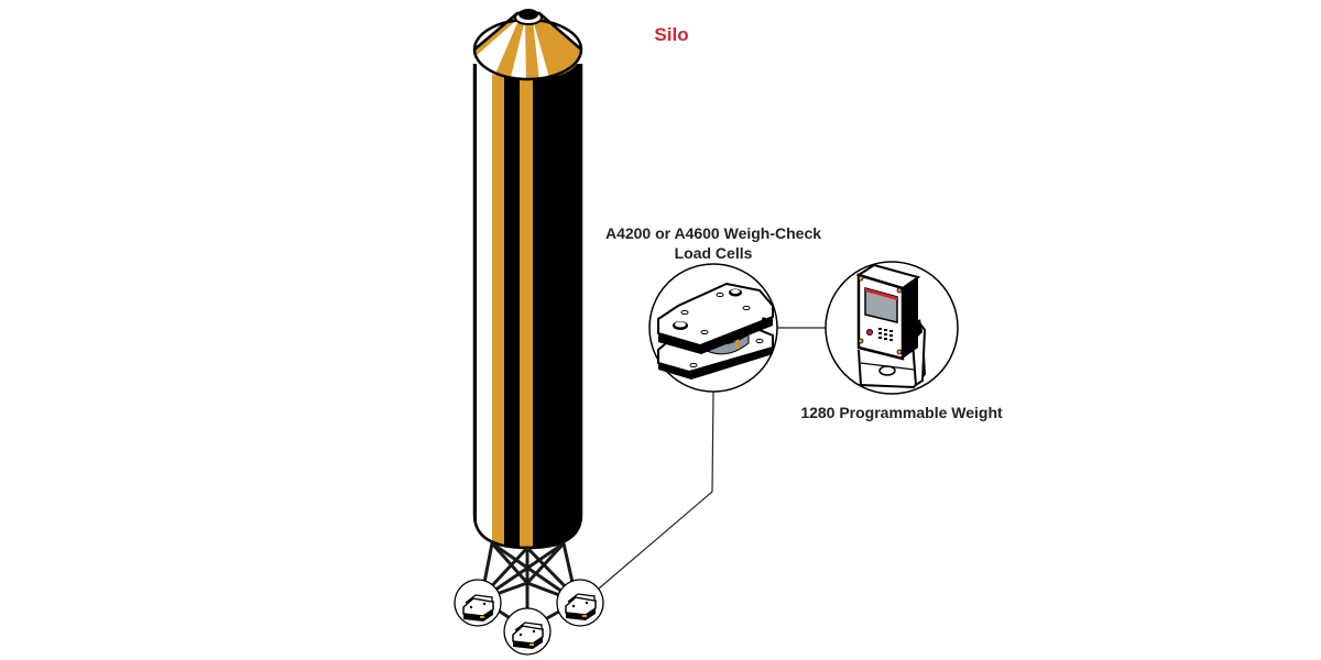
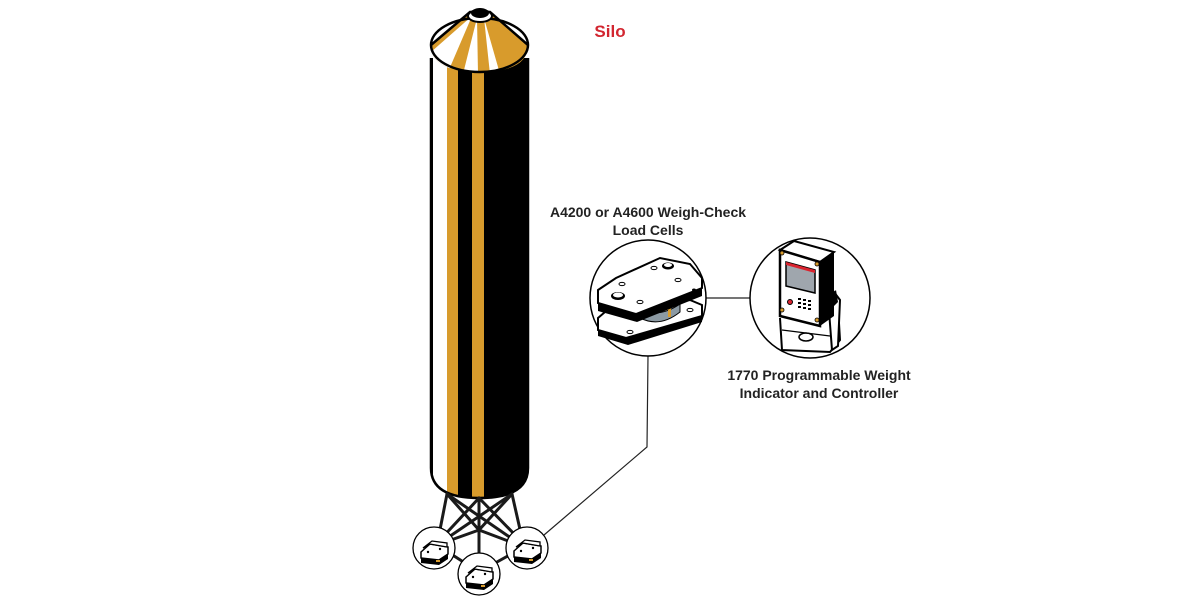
  Silo
  A4200 or A4600 Weigh-Check
  Load Cells
- 1280 Programmable Weight
+ 1770 Programmable Weight
+ Indicator and Controller
